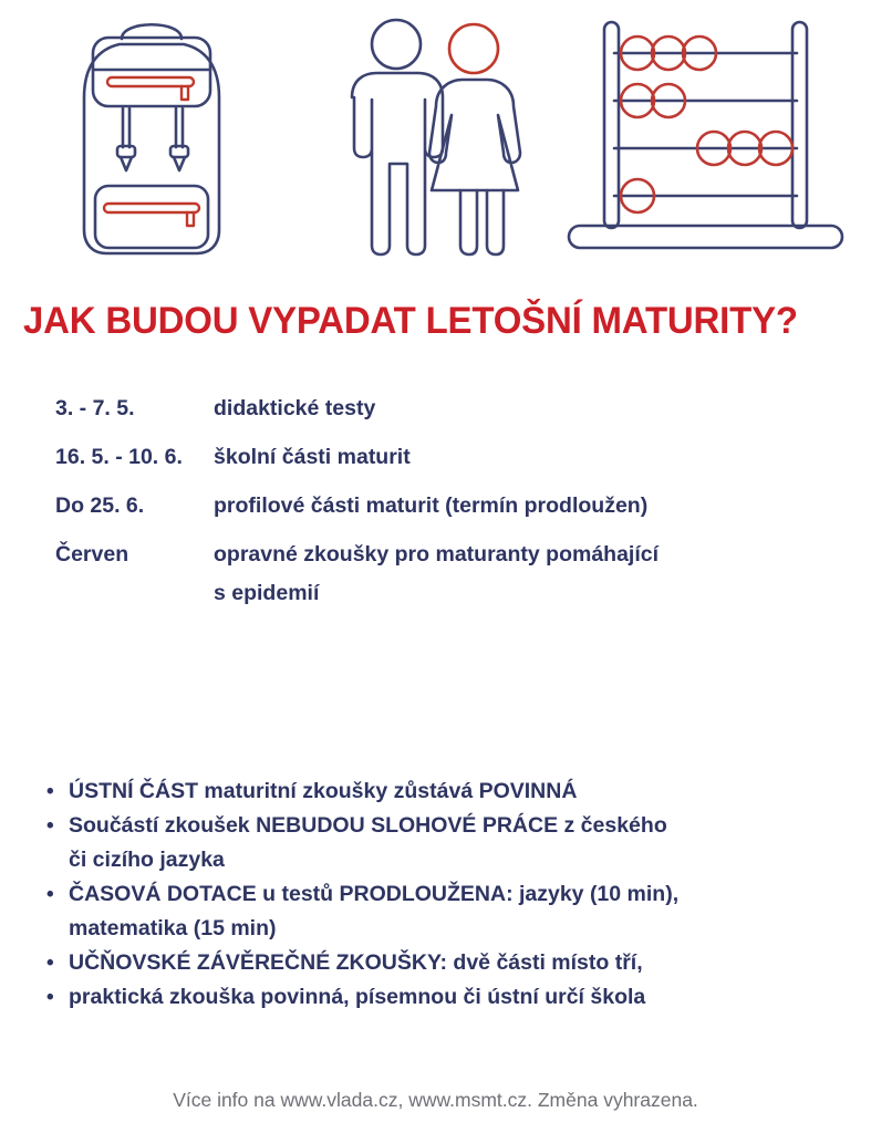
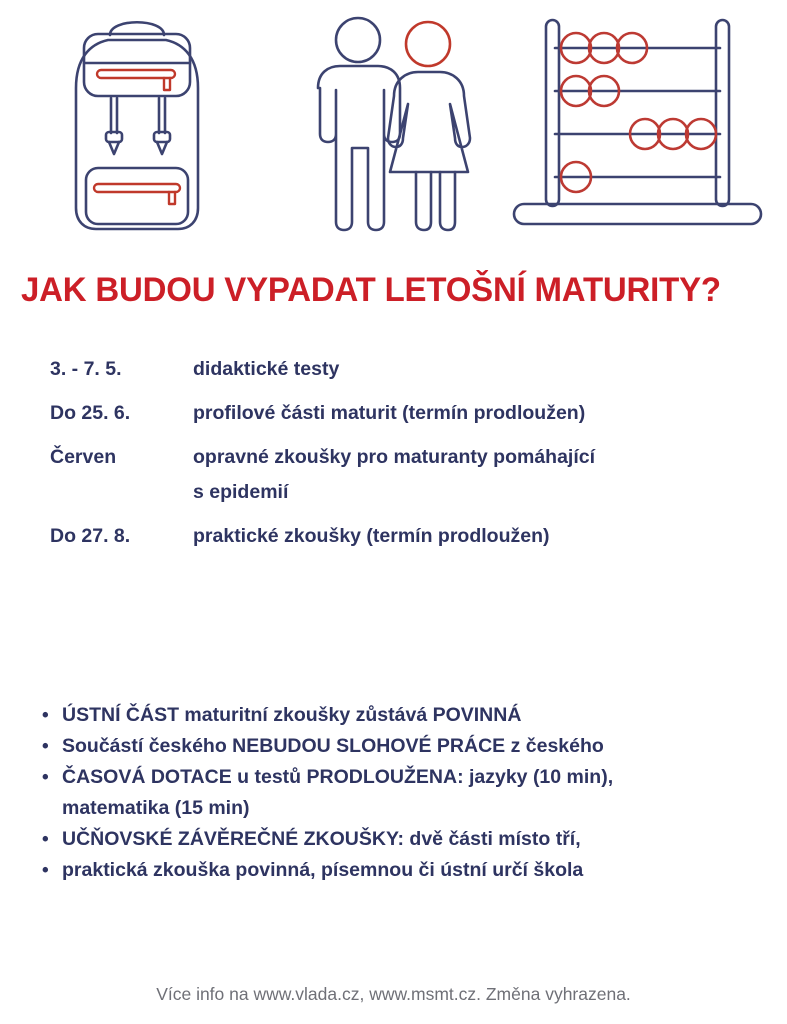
  JAK BUDOU VYPADAT LETOŠNÍ MATURITY?
  3. - 7. 5.
  didaktické testy
- 16. 5. - 10. 6.
- školní části maturit
  Do 25. 6.
  profilové části maturit (termín prodloužen)
  Červen
  opravné zkoušky pro maturanty pomáhající
  s epidemií
+ Do 27. 8.
+ praktické zkoušky (termín prodloužen)
  ÚSTNÍ ČÁST maturitní zkoušky zůstává POVINNÁ
- Součástí zkoušek NEBUDOU SLOHOVÉ PRÁCE z českého
+ Součástí českého NEBUDOU SLOHOVÉ PRÁCE z českého
- či cizího jazyka
  ČASOVÁ DOTACE u testů PRODLOUŽENA: jazyky (10 min),
  matematika (15 min)
  UČŇOVSKÉ ZÁVĚREČNÉ ZKOUŠKY: dvě části místo tří,
  praktická zkouška povinná, písemnou či ústní určí škola
  Více info na www.vlada.cz, www.msmt.cz. Změna vyhrazena.
